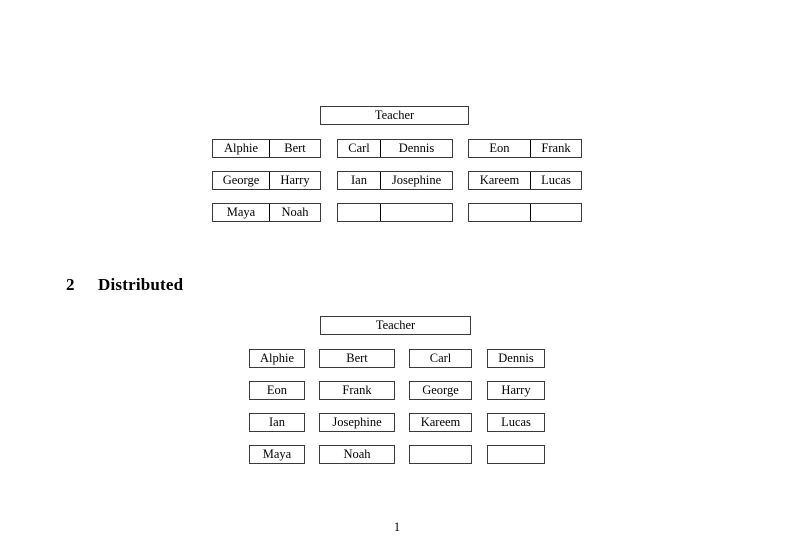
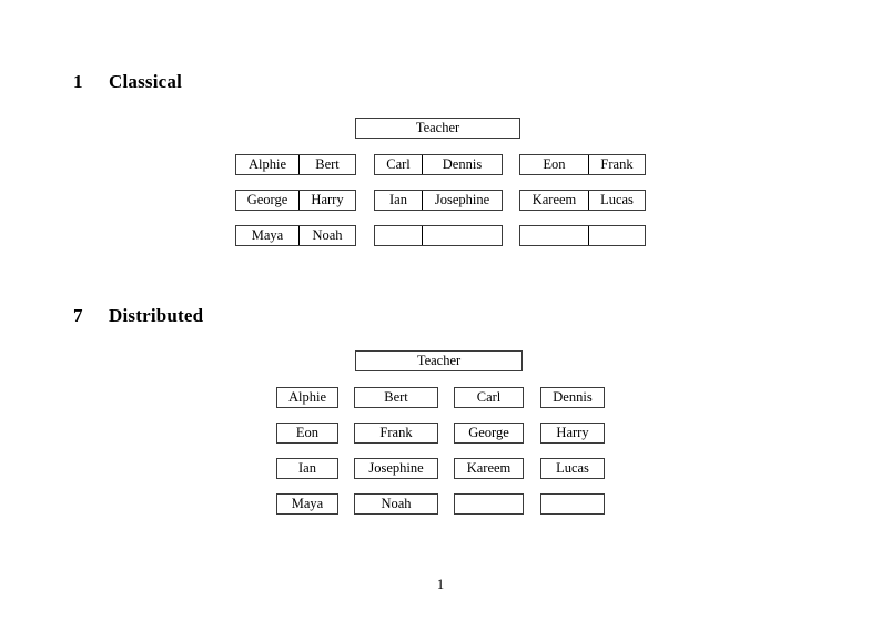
+ 1 Classical
  Teacher
  Alphie
  Bert
  George
  Harry
  Maya
  Noah
  Carl
  Dennis
  Ian
  Josephine
  Eon
  Frank
  Kareem
  Lucas
- 2 Distributed
+ 7 Distributed
  Teacher
  Alphie
  Bert
  Carl
  Dennis
  Eon
  Frank
  George
  Harry
  Ian
  Josephine
  Kareem
  Lucas
  Maya
  Noah
  1
